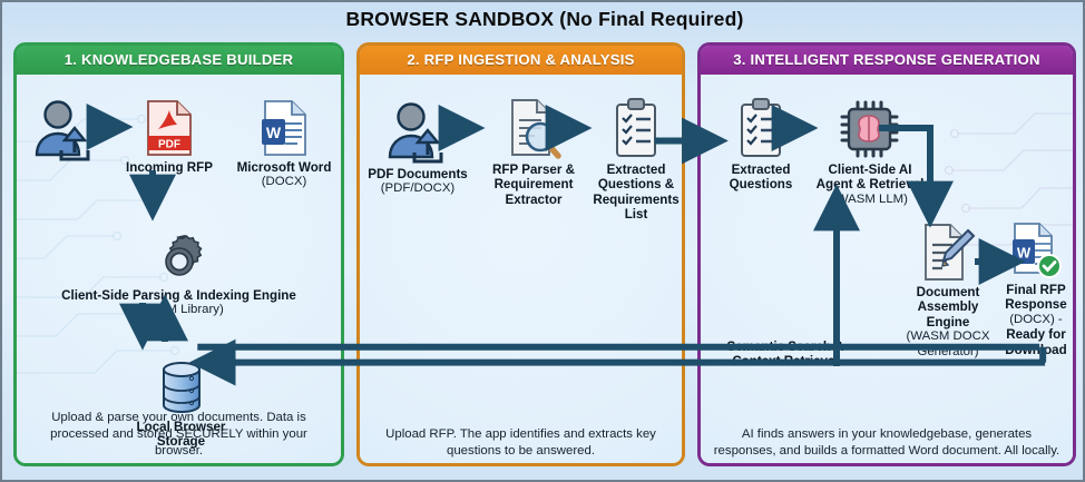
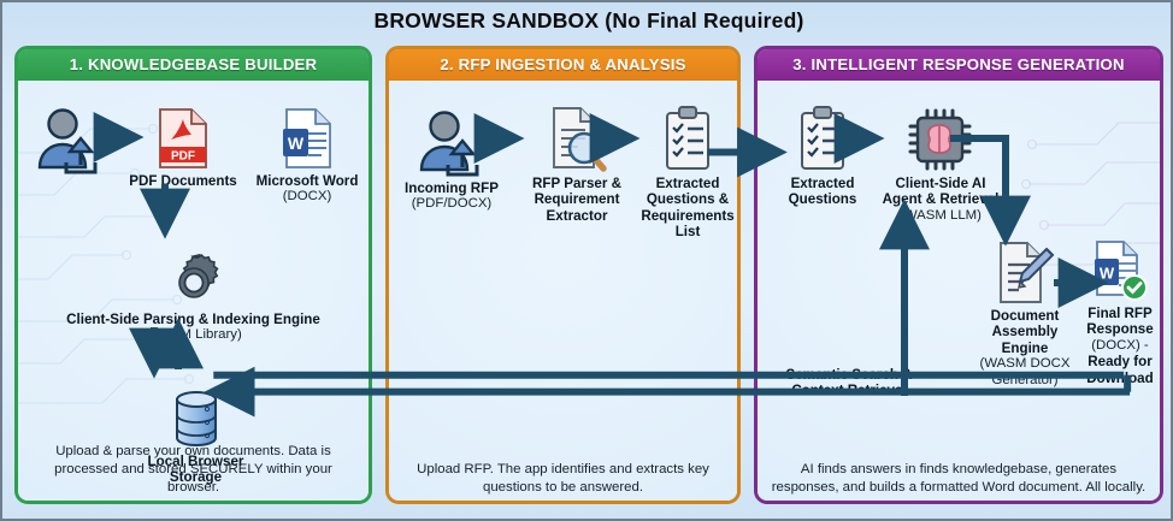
  BROWSER SANDBOX (No Final Required)
  1. KNOWLEDGEBASE BUILDER
  PDF
- Incoming RFP
+ PDF Documents
  W
  Microsoft Word
  (DOCX)
  Client-Side Parsing & Indexing Engine
  (AM Library)
  Local Browser Storage
  Upload & parse your own documents. Data is processed and stored SECURELY within your browser.
  2. RFP INGESTION & ANALYSIS
- PDF Documents
+ Incoming RFP
  (PDF/DOCX)
  RFP Parser &
  Requirement
  Extractor
  Extracted
  Questions &
  Requirements
  List
  Upload RFP. The app identifies and extracts key questions to be answered.
  3. INTELLIGENT RESPONSE GENERATION
  Extracted
  Questions
  Client-Side AI
  Agent & Retrieval
  WASM LLM)
  Document
  Assembly
  Engine
  (WASM DOCX
  Generator)
  W
  Final RFP
  Response
  (DOCX) -
  Ready for
- AI finds answers in your knowledgebase, generates responses, and builds a formatted Word document. All locally.
+ AI finds answers in finds knowledgebase, generates responses, and builds a formatted Word document. All locally.
